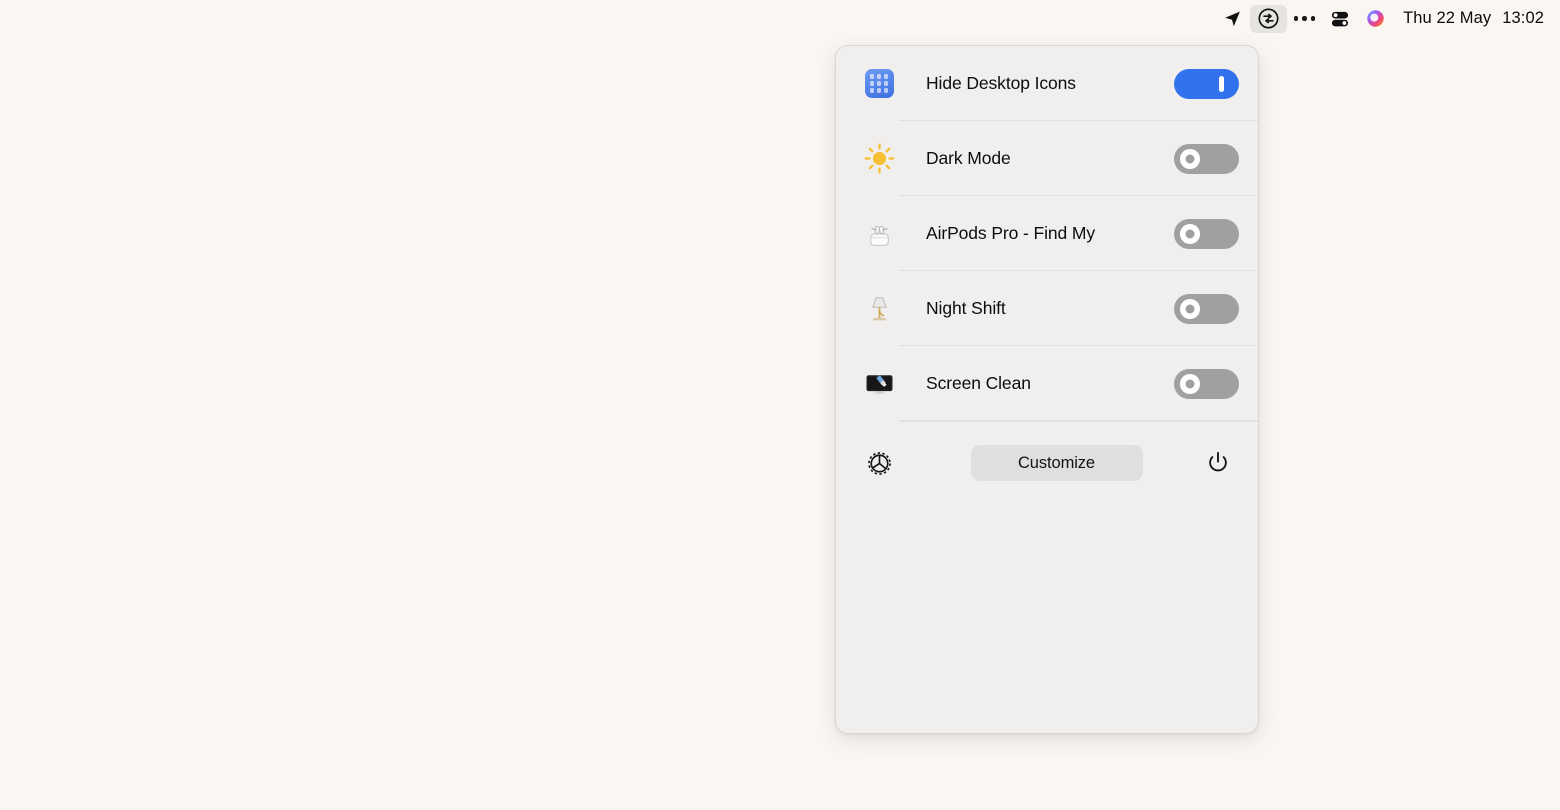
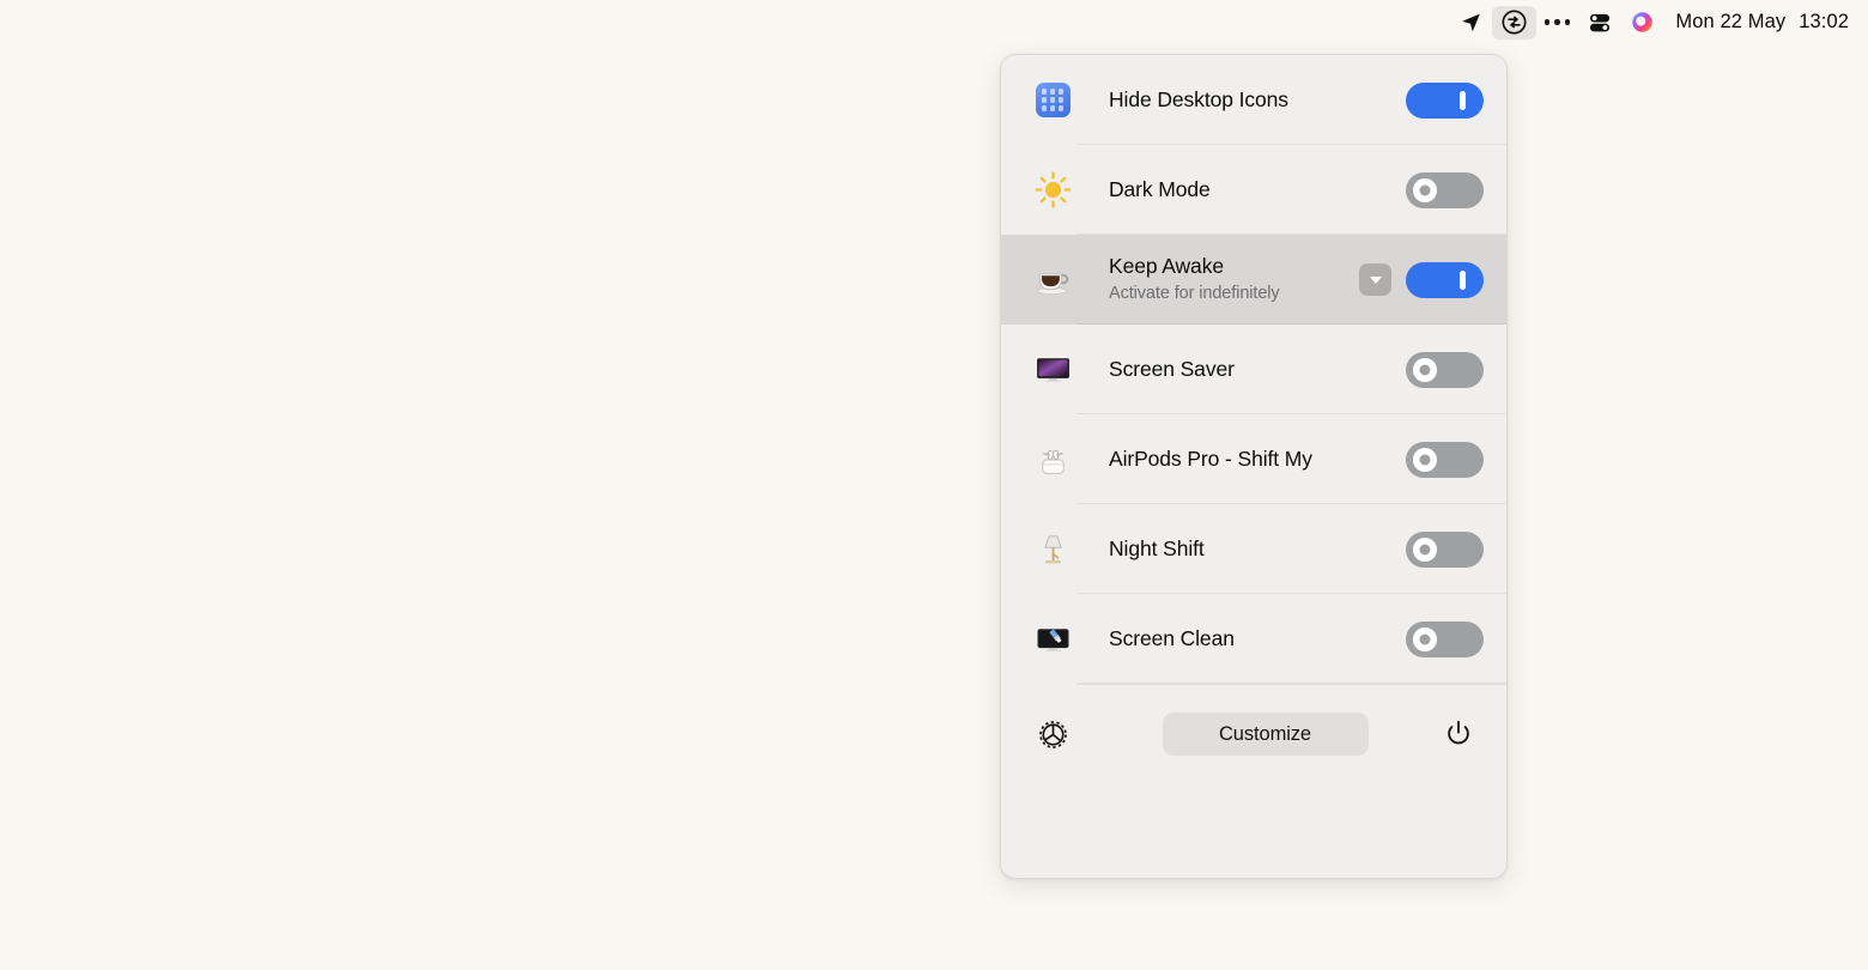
- Thu 22 May
+ Mon 22 May
  13:02
  Hide Desktop Icons
  Dark Mode
+ Keep Awake
+ Activate for indefinitely
+ Screen Saver
- AirPods Pro - Find My
+ AirPods Pro - Shift My
  Night Shift
  Screen Clean
  Customize
